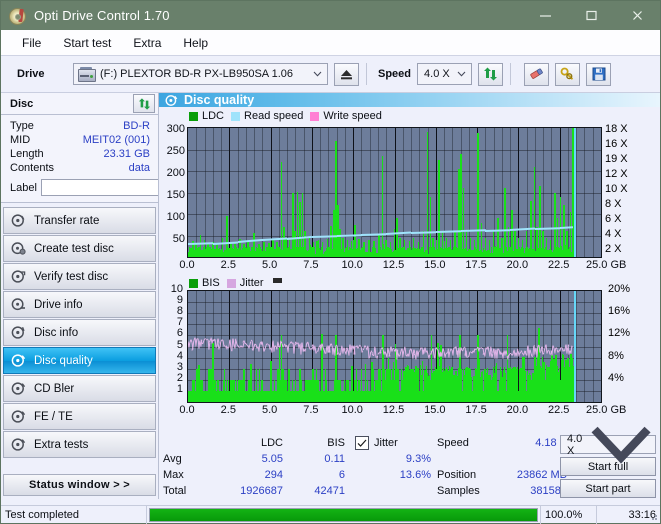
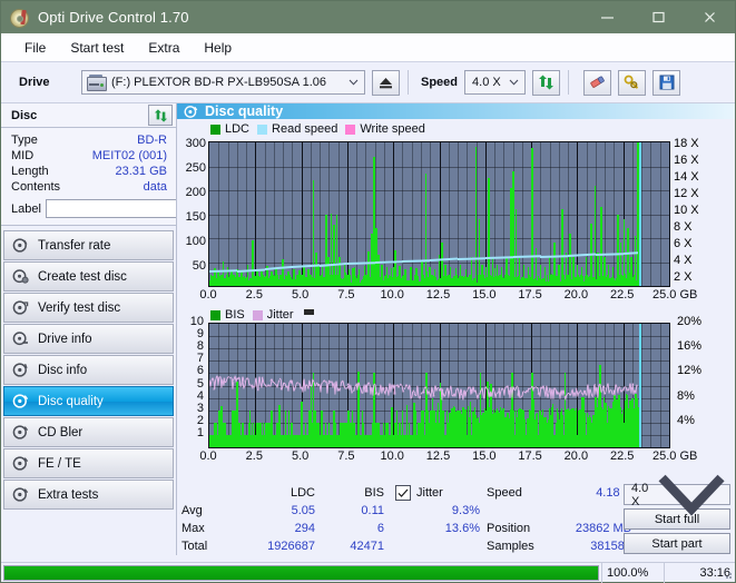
  Opti Drive Control 1.70
  File
  Start test
  Extra
  Help
  Drive
  (F:) PLEXTOR BD-R PX-LB950SA 1.06
  Speed
  4.0 X
  Disc
  Type
  BD-R
  MID
  MEIT02 (001)
  Length
  23.31 GB
  Contents
  data
  Label
  Transfer rate
  Create test disc
  Verify test disc
  Drive info
  Disc info
  Disc quality
  CD Bler
  FE / TE
  Extra tests
- Status window > >
  Disc quality
  LDC
  Read speed
  Write speed
  300
  250
  200
  150
  100
  50
  18 X
  16 X
- 19 X
+ 14 X
  12 X
  10 X
  8 X
  6 X
  4 X
  2 X
  0.0
  2.5
  5.0
  7.5
  10.0
  12.5
  15.0
  17.5
  20.0
  22.5
  25.0 GB
  BIS
  Jitter
  1
  2
  3
  4
  5
  6
  7
  8
  9
  10
  4%
  8%
  12%
  16%
  20%
  0.0
  2.5
  5.0
  7.5
  10.0
  12.5
  15.0
  17.5
  20.0
  22.5
  25.0 GB
  Avg
  Max
  Total
  LDC
  5.05
  294
  1926687
  BIS
  0.11
  6
  42471
  Jitter
  9.3%
  13.6%
  Speed
  Position
  Samples
  4.18
  23862 M
  38158
  4.0 X
  Start full
  Start part
- Test completed
  100.0%
  33:16
